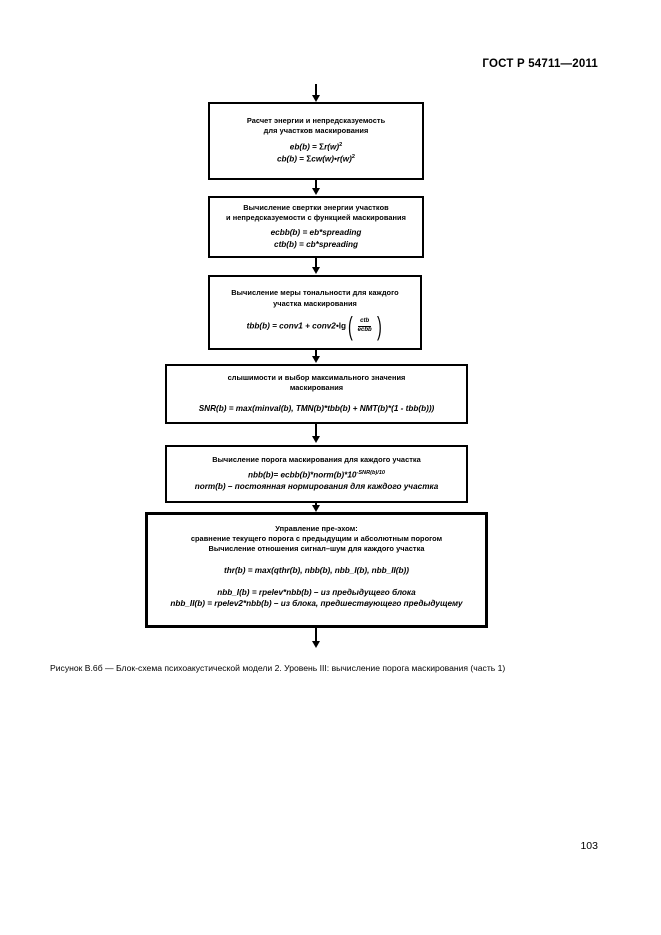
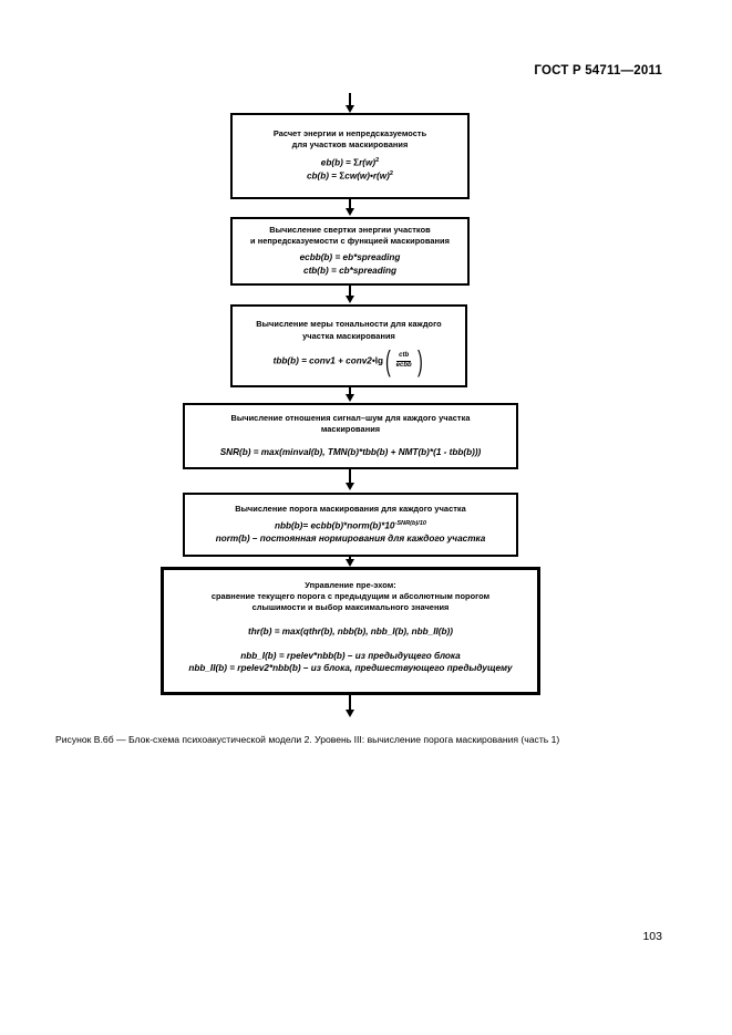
  ГОСТ Р 54711—2011
  Расчет энергии и непредсказуемость
  для участков маскирования
  eb(b) = Σr(w)
  cb(b) = Σcw(w)•r(w)
  Вычисление свертки энергии участков
  и непредсказуемости с функцией маскирования
  ecbb(b) = eb*spreading
  ctb(b) = cb*spreading
  Вычисление меры тональности для каждого
  участка маскирования
  tbb(b) = conv1 + conv2•lg
  (
  )
- слышимости и выбор максимального значения
+ Вычисление отношения сигнал–шум для каждого участка
  маскирования
  SNR(b) = max(minval(b), TMN(b)*tbb(b) + NMT(b)*(1 - tbb(b)))
  Вычисление порога маскирования для каждого участка
  nbb(b)= ecbb(b)*norm(b)*10
  norm(b) – постоянная нормирования для каждого участка
  Управление пре-эхом:
  сравнение текущего порога с предыдущим и абсолютным порогом
- Вычисление отношения сигнал–шум для каждого участка
+ слышимости и выбор максимального значения
  thr(b) = max(qthr(b), nbb(b), nbb_I(b), nbb_II(b))
  nbb_I(b) = rpelev*nbb(b) – из предыдущего блока
  nbb_II(b) = rpelev2*nbb(b) – из блока, предшествующего предыдущему
  Рисунок В.6б — Блок-схема психоакустической модели 2. Уровень III: вычисление порога маскирования (часть 1)
  103
